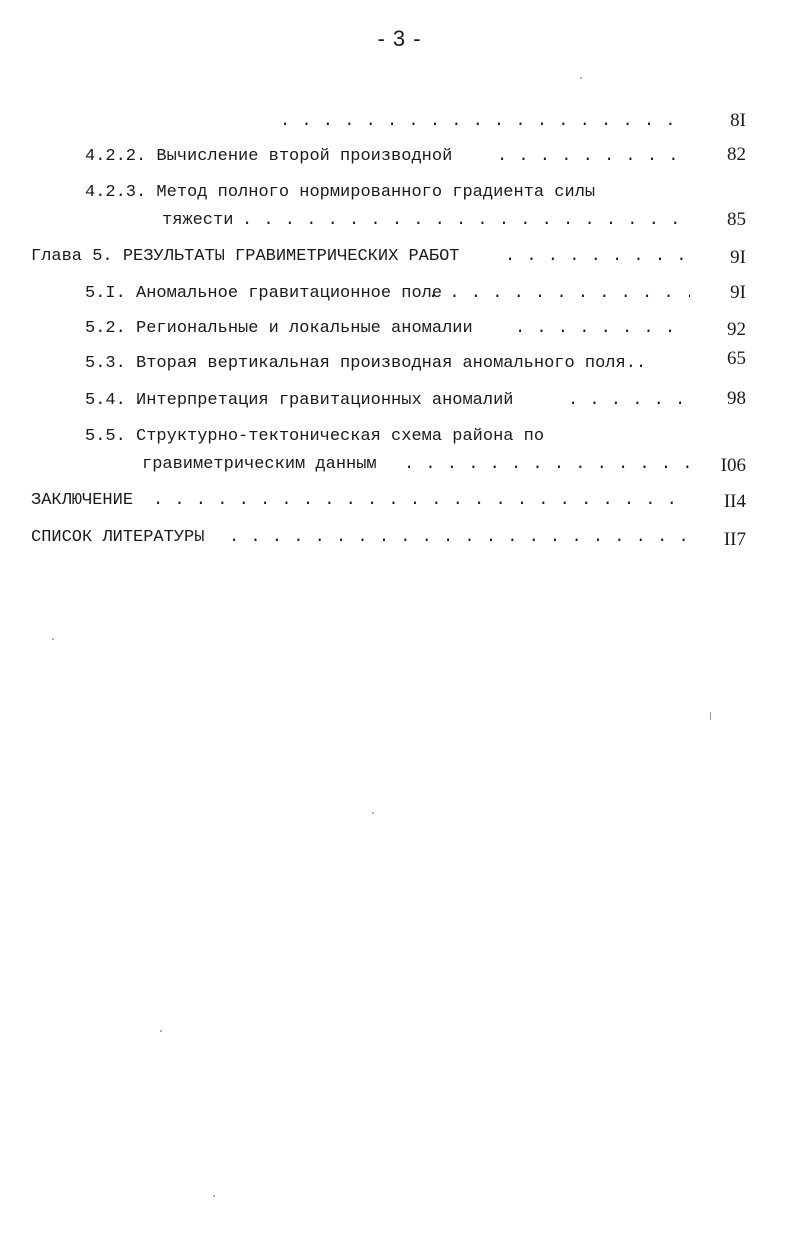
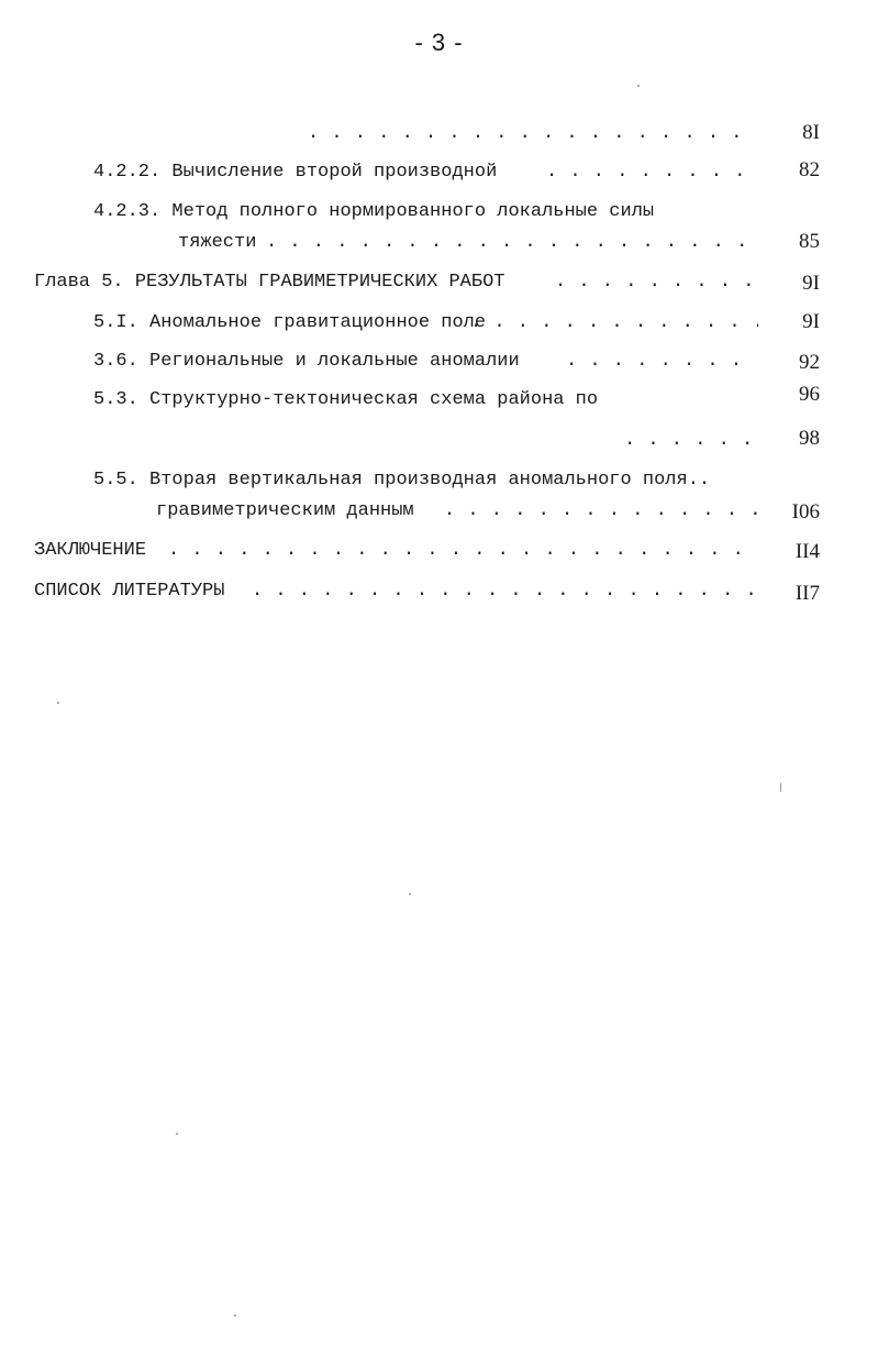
  - 3 -
  8I
  4.2.2. Вычисление второй производной
  82
- 4.2.3. Метод полного нормированного градиента силы
+ 4.2.3. Метод полного нормированного локальные силы
  тяжести
  85
  Глава 5. РЕЗУЛЬТАТЫ ГРАВИМЕТРИЧЕСКИХ РАБОТ
  9I
  5.I. Аномальное гравитационное поле
  9I
- 5.2. Региональные и локальные аномалии
+ 3.6. Региональные и локальные аномалии
  92
- 5.3. Вторая вертикальная производная аномального поля..
+ 5.3. Структурно-тектоническая схема района по
- 65
+ 96
- 5.4. Интерпретация гравитационных аномалий
  98
- 5.5. Структурно-тектоническая схема района по
+ 5.5. Вторая вертикальная производная аномального поля..
  гравиметрическим данным
  I06
  ЗАКЛЮЧЕНИЕ
  II4
  СПИСОК ЛИТЕРАТУРЫ
  II7
